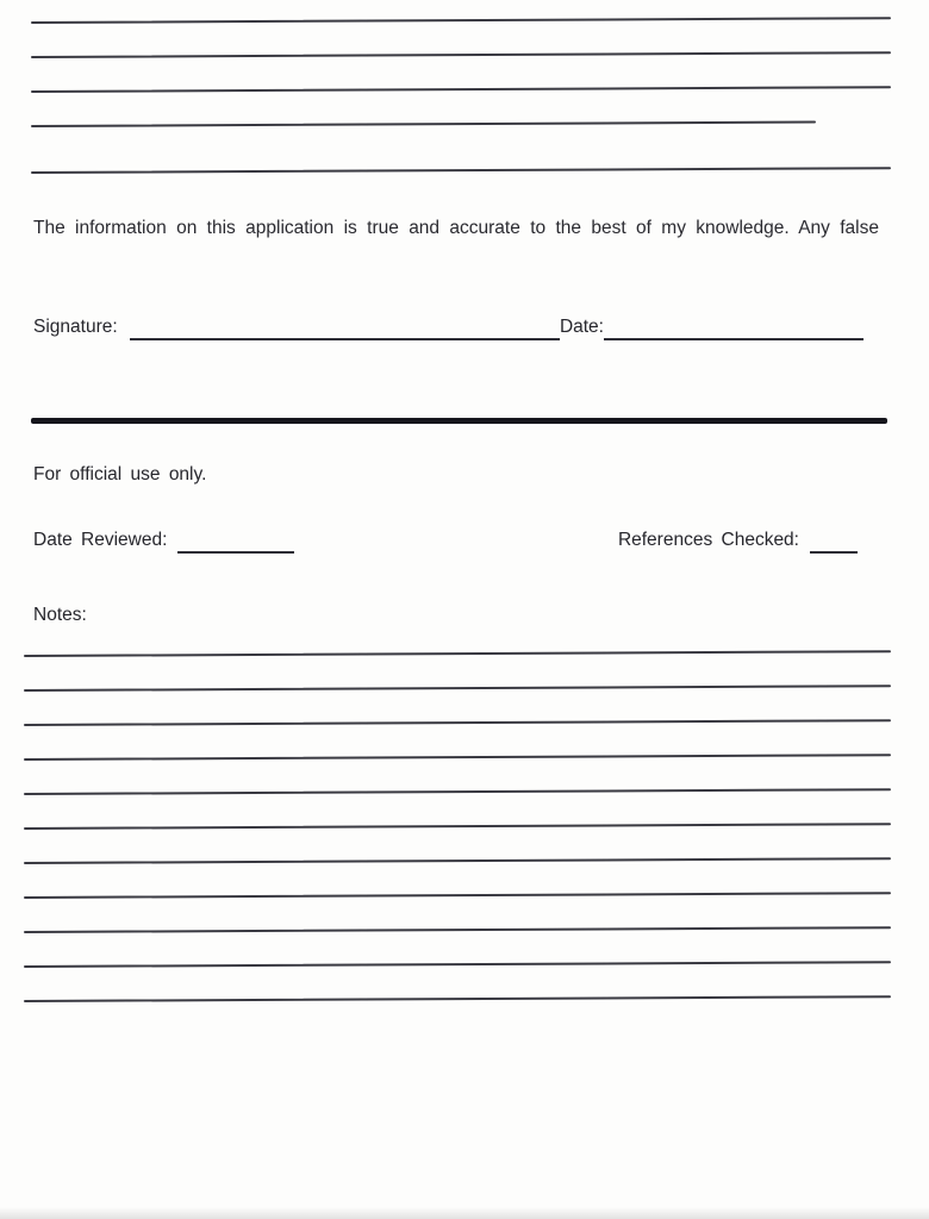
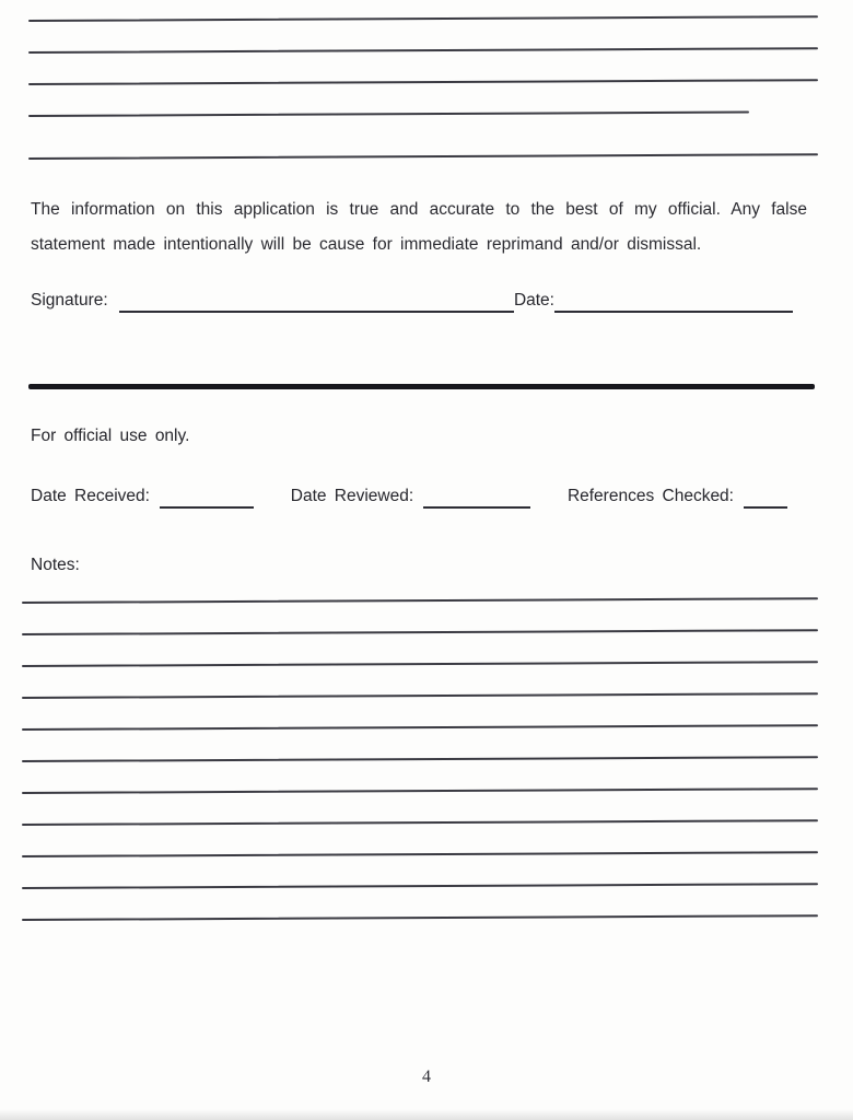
- The information on this application is true and accurate to the best of my knowledge. Any false
+ The information on this application is true and accurate to the best of my official. Any false
+ statement made intentionally will be cause for immediate reprimand and/or dismissal.
  Signature:
  Date:
  For official use only.
+ Date Received:
  Date Reviewed:
  References Checked:
  Notes:
+ 4
